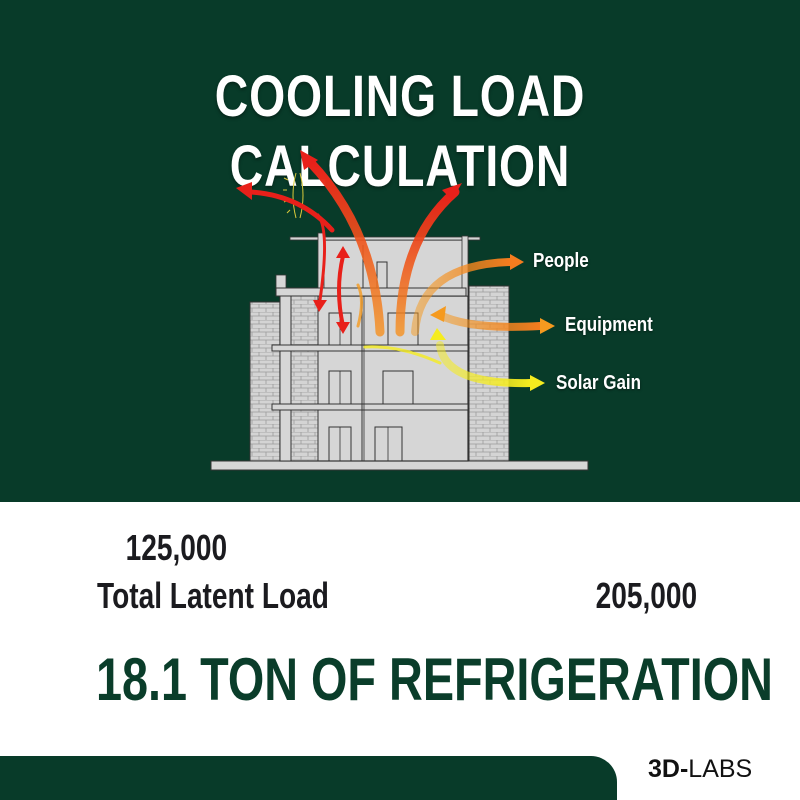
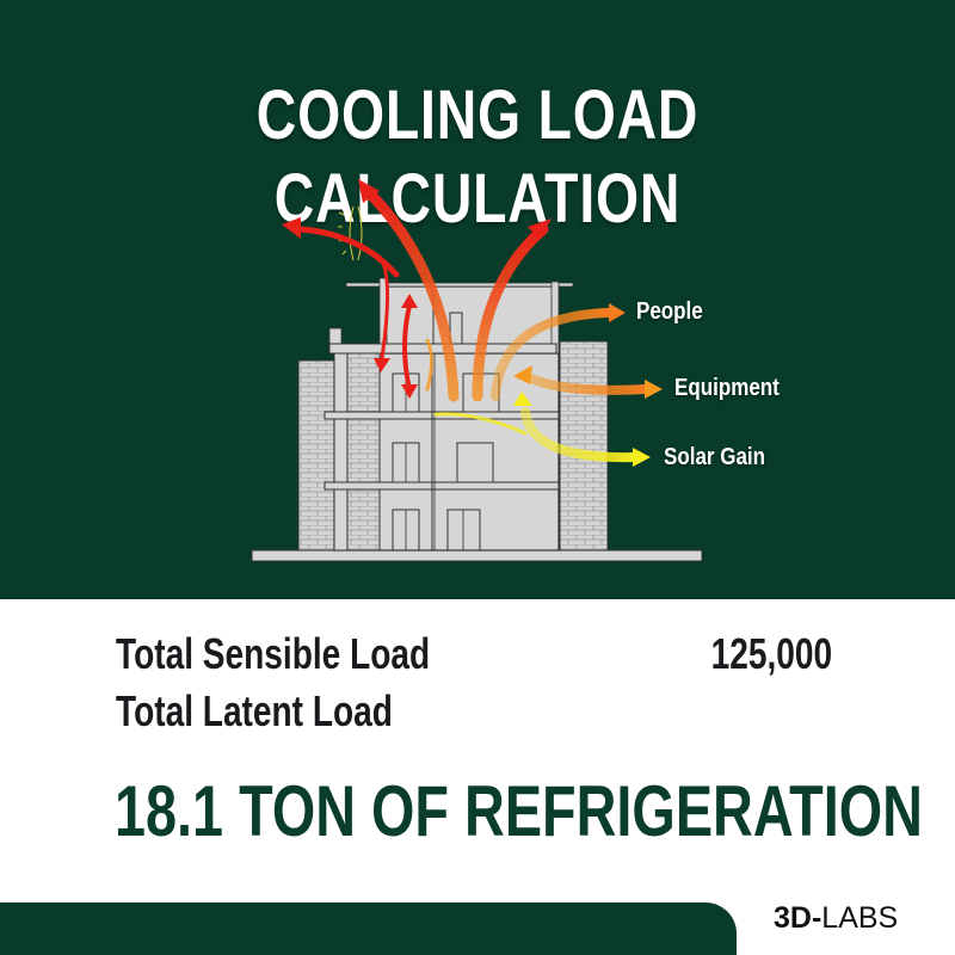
  COOLING LOAD CACULATION
  People
  Equipment
  Solar Gain
+ Total Sensible Load
  125,000
  Total Latent Load
- 205,000
  18.1 TON OF REFRIGERATION
  3D-LABS
